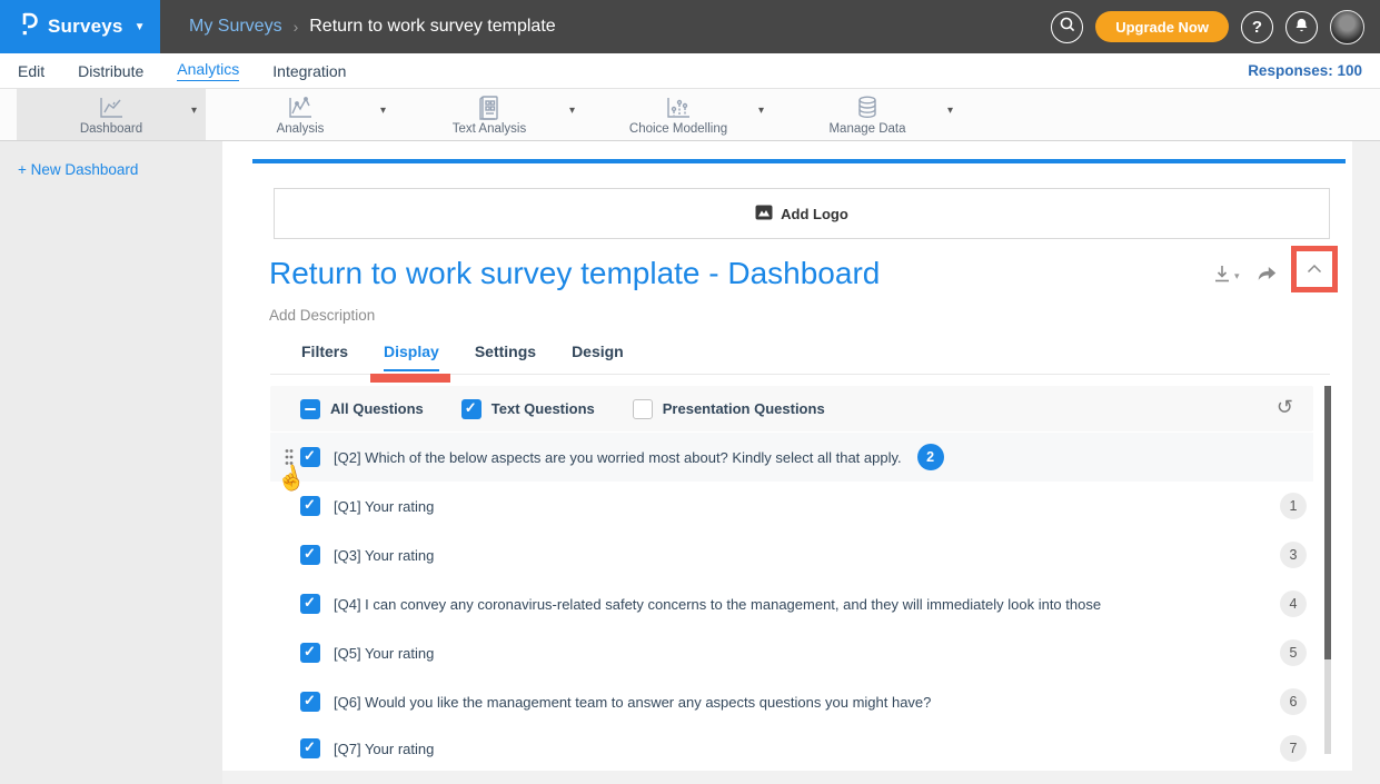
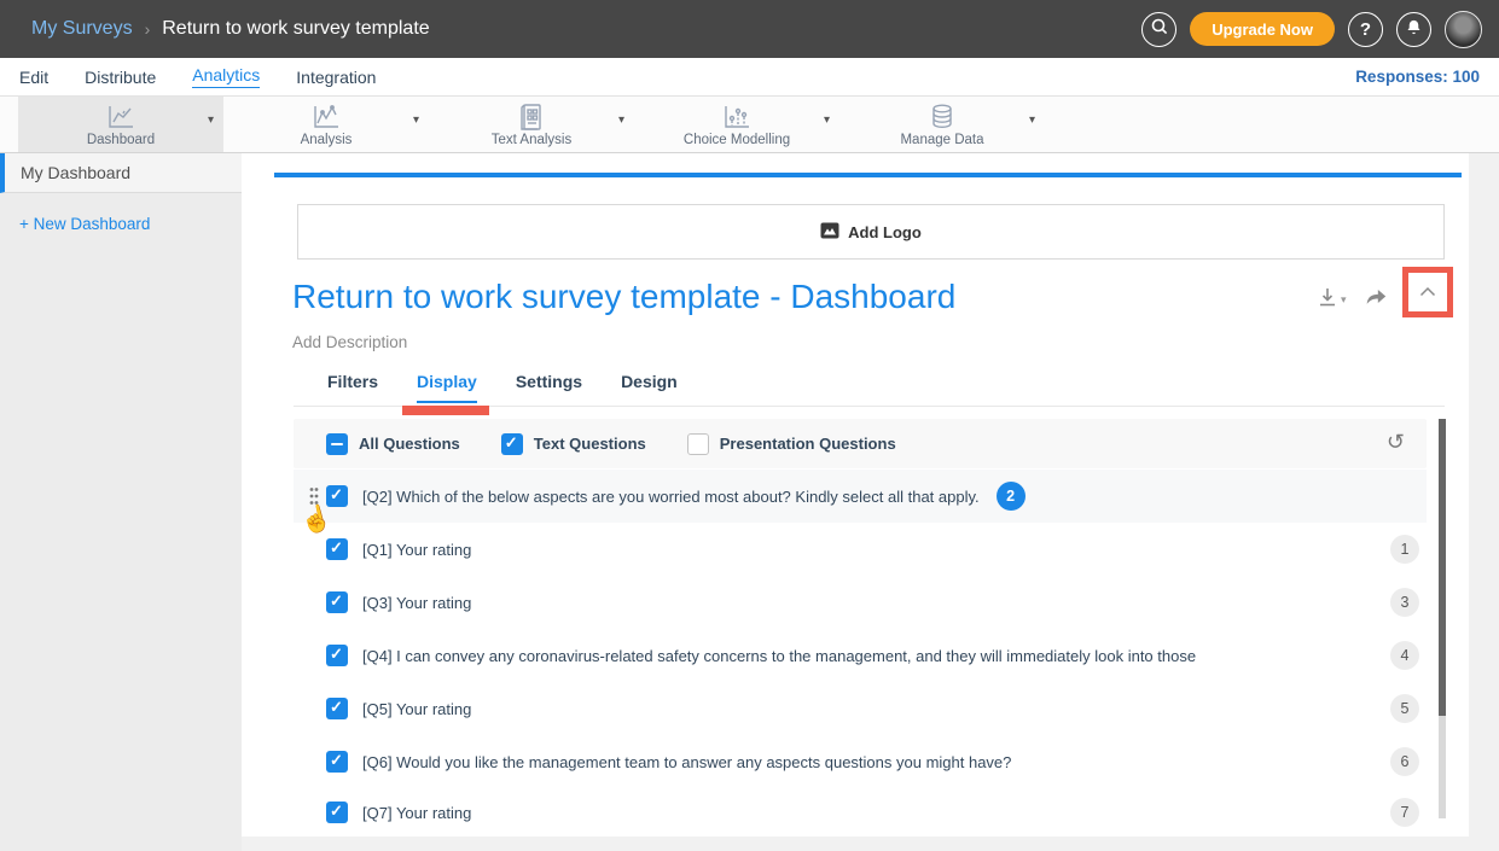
- Surveys
- ▼
  My Surveys
  ›
  Return to work survey template
  Upgrade Now
  ?
  Edit
  Distribute
  Analytics
  Integration
  Responses: 100
  Dashboard
  ▾
  Analysis
  ▾
  Text Analysis
  ▾
  Choice Modelling
  ▾
  Manage Data
  ▾
+ My Dashboard
  + New Dashboard
  Add Logo
  ▾
  Return to work survey template - Dashboard
  Add Description
  Filters
  Display
  Settings
  Design
  All Questions
  Text Questions
  Presentation Questions
  ↺
  [Q2] Which of the below aspects are you worried most about? Kindly select all that apply.
  2
  [Q1] Your rating
  1
  [Q3] Your rating
  3
  [Q4] I can convey any coronavirus-related safety concerns to the management, and they will immediately look into those
  4
  [Q5] Your rating
  5
  [Q6] Would you like the management team to answer any aspects questions you might have?
  6
  [Q7] Your rating
  7
